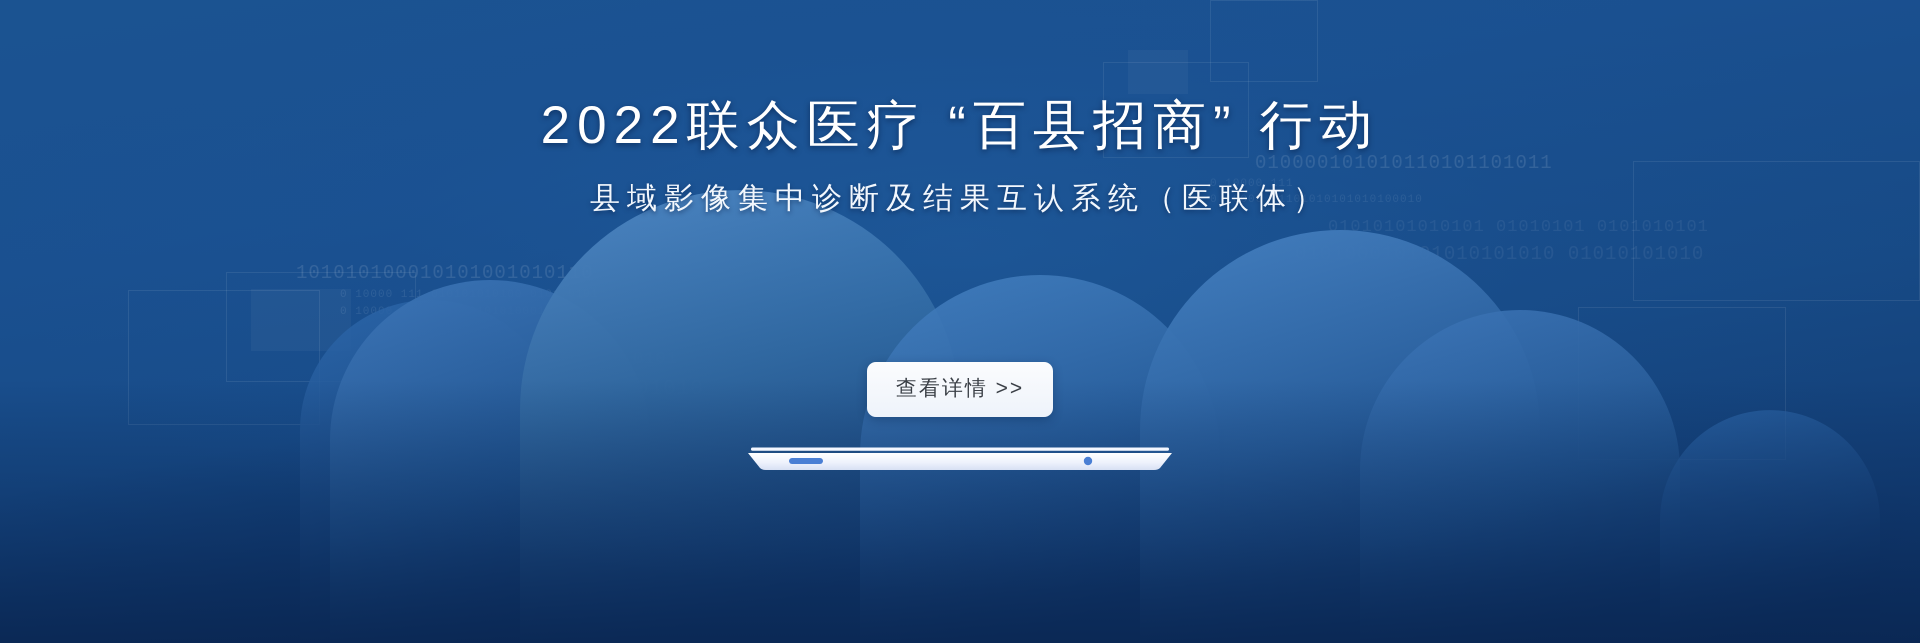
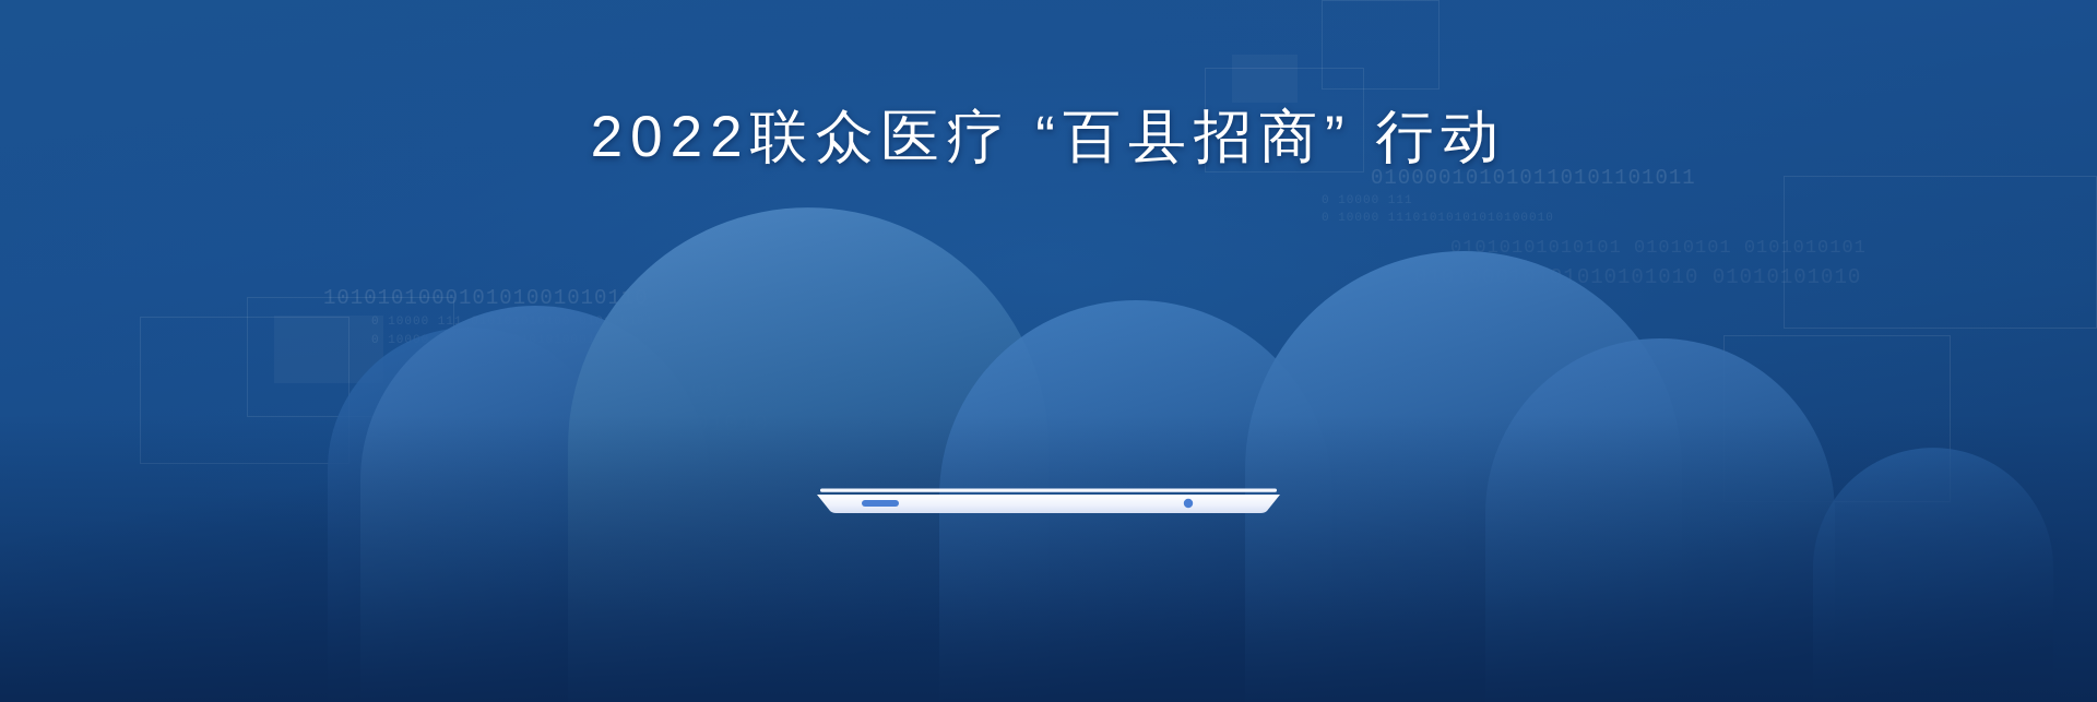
  2022联众医疗 “百县招商” 行动
- 县域影像集中诊断及结果互认系统（医联体）
- 查看详情 >>
